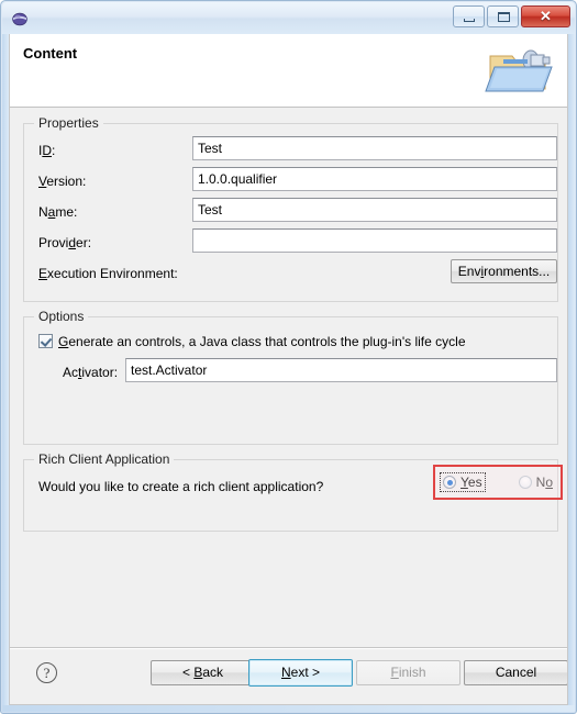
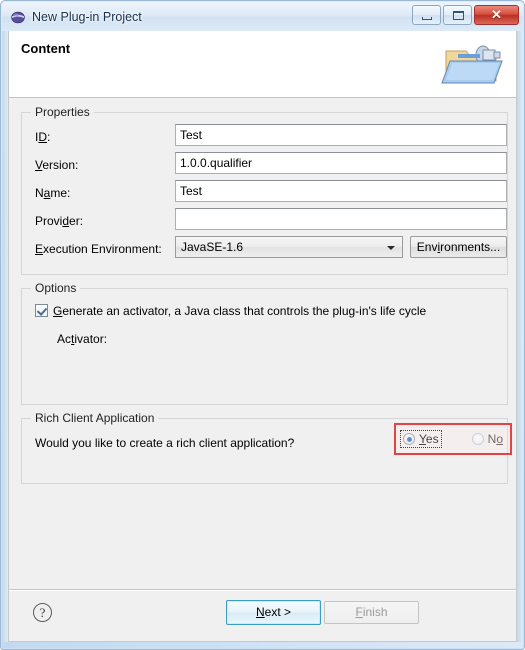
+ New Plug-in Project
  ✕
  Content
  Properties
  ID:
  Test
  Version:
  1.0.0.qualifier
  Name:
  Test
  Provider:
  Execution Environment:
+ JavaSE-1.6
  Environments...
  Options
- Generate an controls, a Java class that controls the plug-in's life cycle
+ Generate an activator, a Java class that controls the plug-in's life cycle
  Activator:
- test.Activator
  Rich Client Application
  Would you like to create a rich client application?
  Yes
  No
  ?
- < Back
  Next >
  Finish
- Cancel
